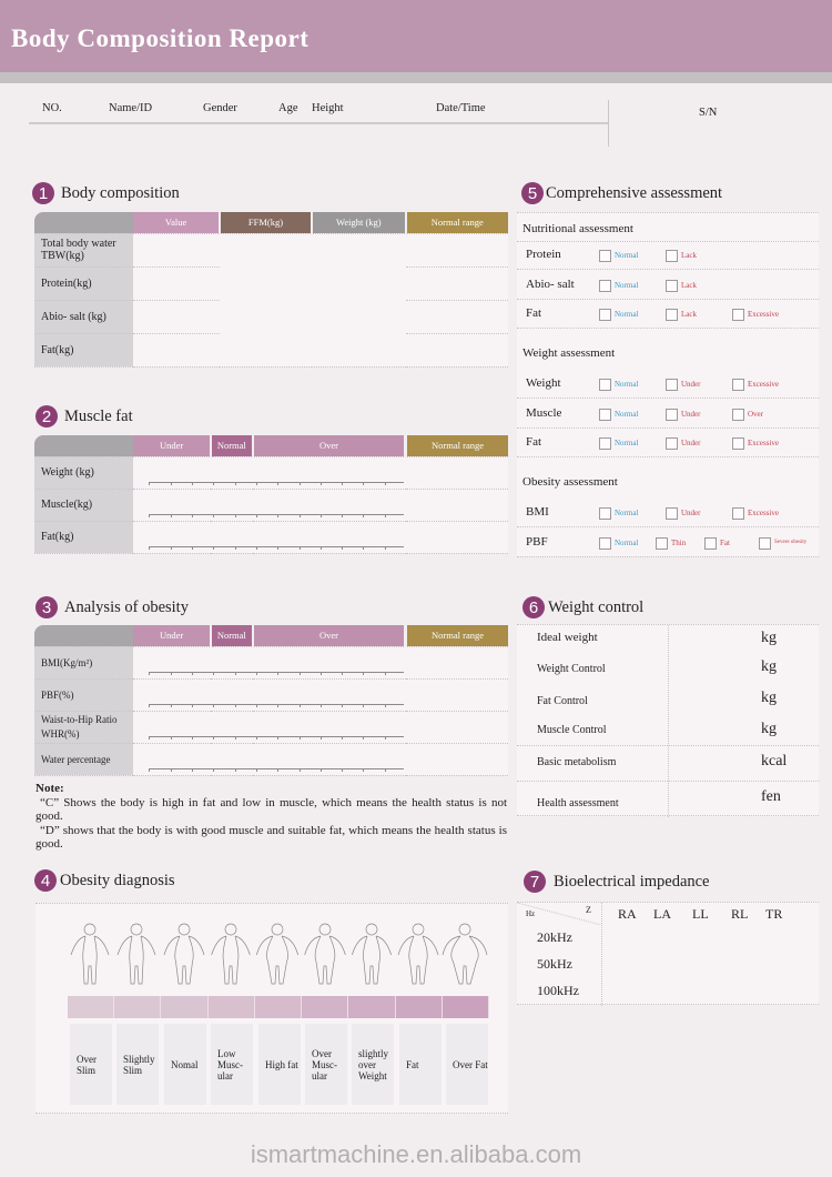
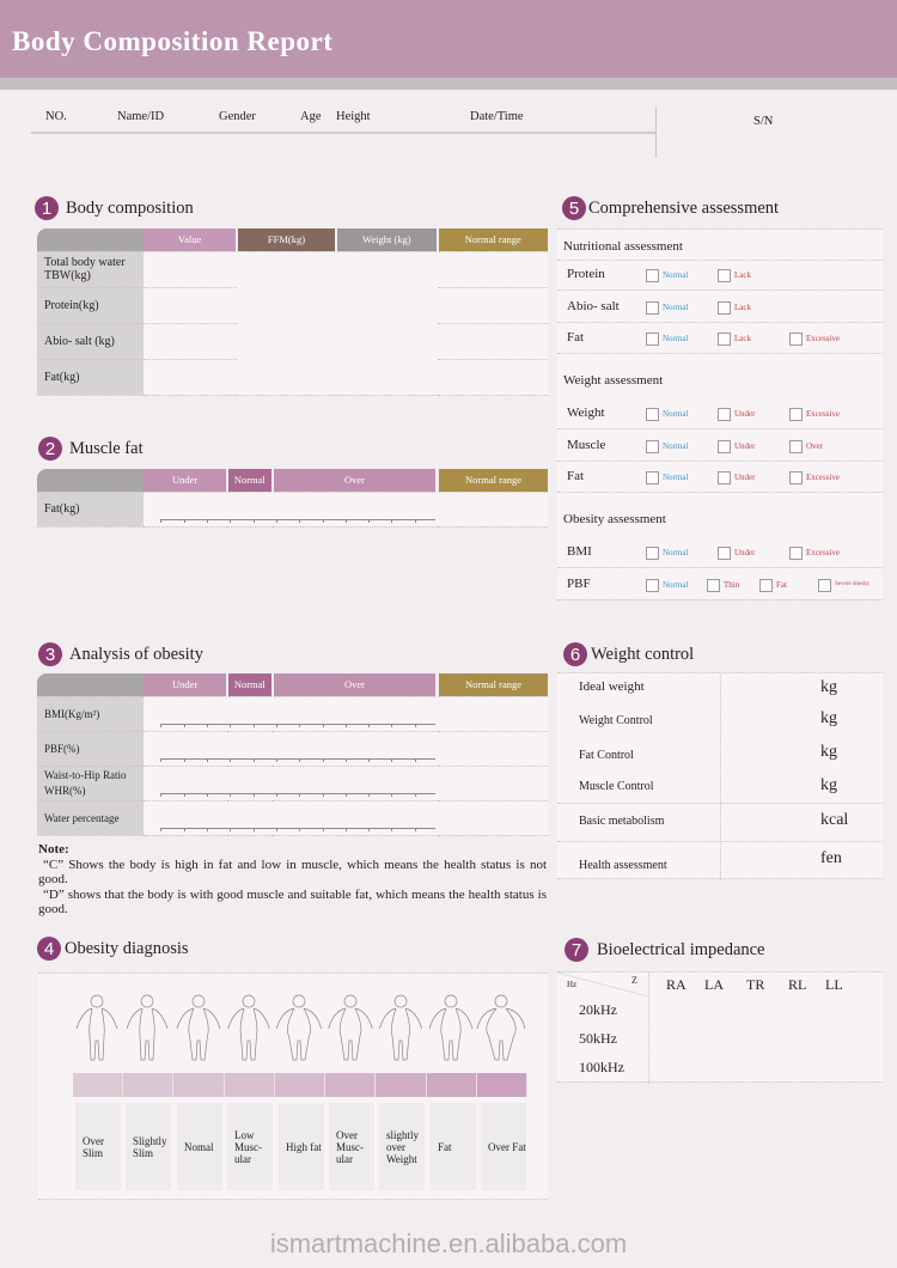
  Body Composition Report
  NO.
  Name/ID
  Gender
  Age
  Height
  Date/Time
  S/N
  1
  Body composition
  	Value	FFM(kg)	Weight (kg)	Normal range
  Total body water TBW(kg)
  Protein(kg)
  Abio- salt (kg)
  Fat(kg)
  2
  Muscle fat
  	Under	Normal	Over	Normal range
- Weight (kg)
- Muscle(kg)
  Fat(kg)
  3
  Analysis of obesity
  	Under	Normal	Over	Normal range
  BMI(Kg/m²)
  PBF(%)
  Waist-to-Hip Ratio WHR(%)
  Water percentage
  Note:
  “C” Shows the body is high in fat and low in muscle, which means the health status is not good.
  “D” shows that the body is with good muscle and suitable fat, which means the health status is good.
  4
  Obesity diagnosis
  Over Slim
  Slightly Slim
  Nomal
  Low Musc-ular
  High fat
  Over Musc-ular
  slightly over Weight
  Fat
  Over Fat
  5
  Comprehensive assessment
  Nutritional assessment
  Protein
  Normal
  Lack
  Abio- salt
  Normal
  Lack
  Fat
  Normal
  Lack
  Excessive
  Weight assessment
  Weight
  Normal
  Under
  Excessive
  Muscle
  Normal
  Under
  Over
  Fat
  Normal
  Under
  Excessive
  Obesity assessment
  BMI
  Normal
  Under
  Excessive
  PBF
  Normal
  Thin
  Fat
  6
  Weight control
  Ideal weight
  kg
  Weight Control
  kg
  Fat Control
  kg
  Muscle Control
  kg
  Basic metabolism
  kcal
  Health assessment
  fen
  7
  Bioelectrical impedance
  Hz
  Z
  RA
  LA
- LL
+ TR
  RL
- TR
+ LL
  20kHz
  50kHz
  100kHz
  ismartmachine.en.alibaba.com
